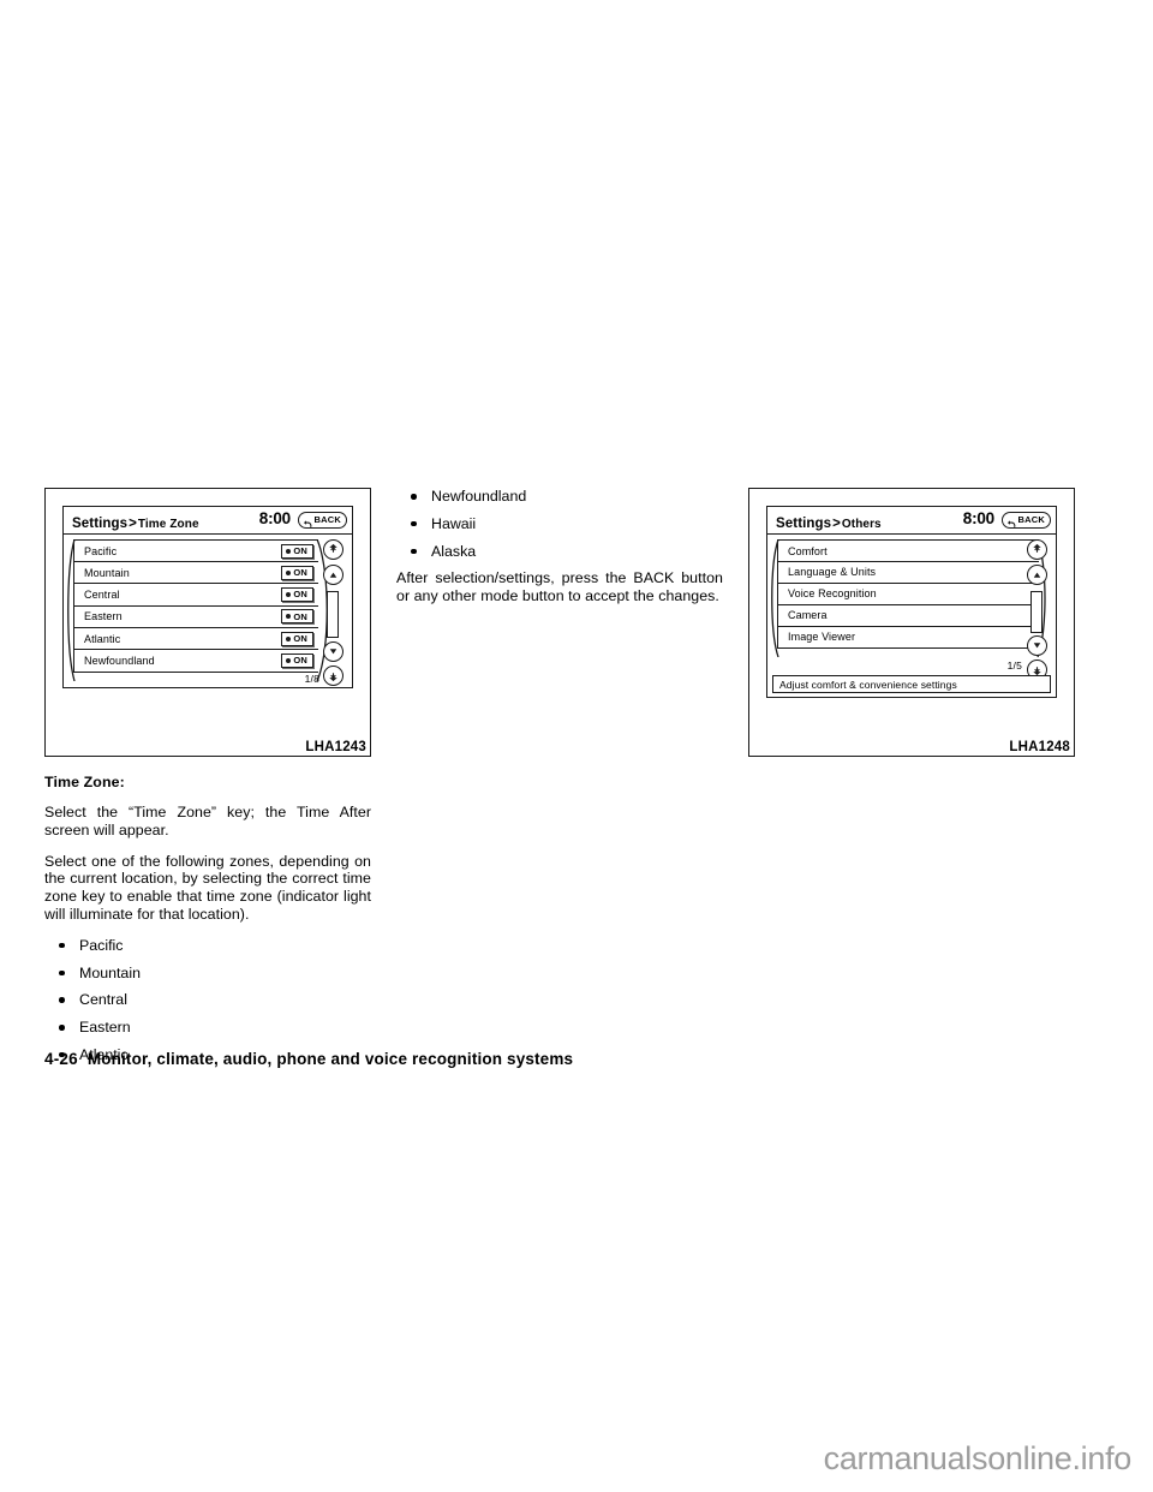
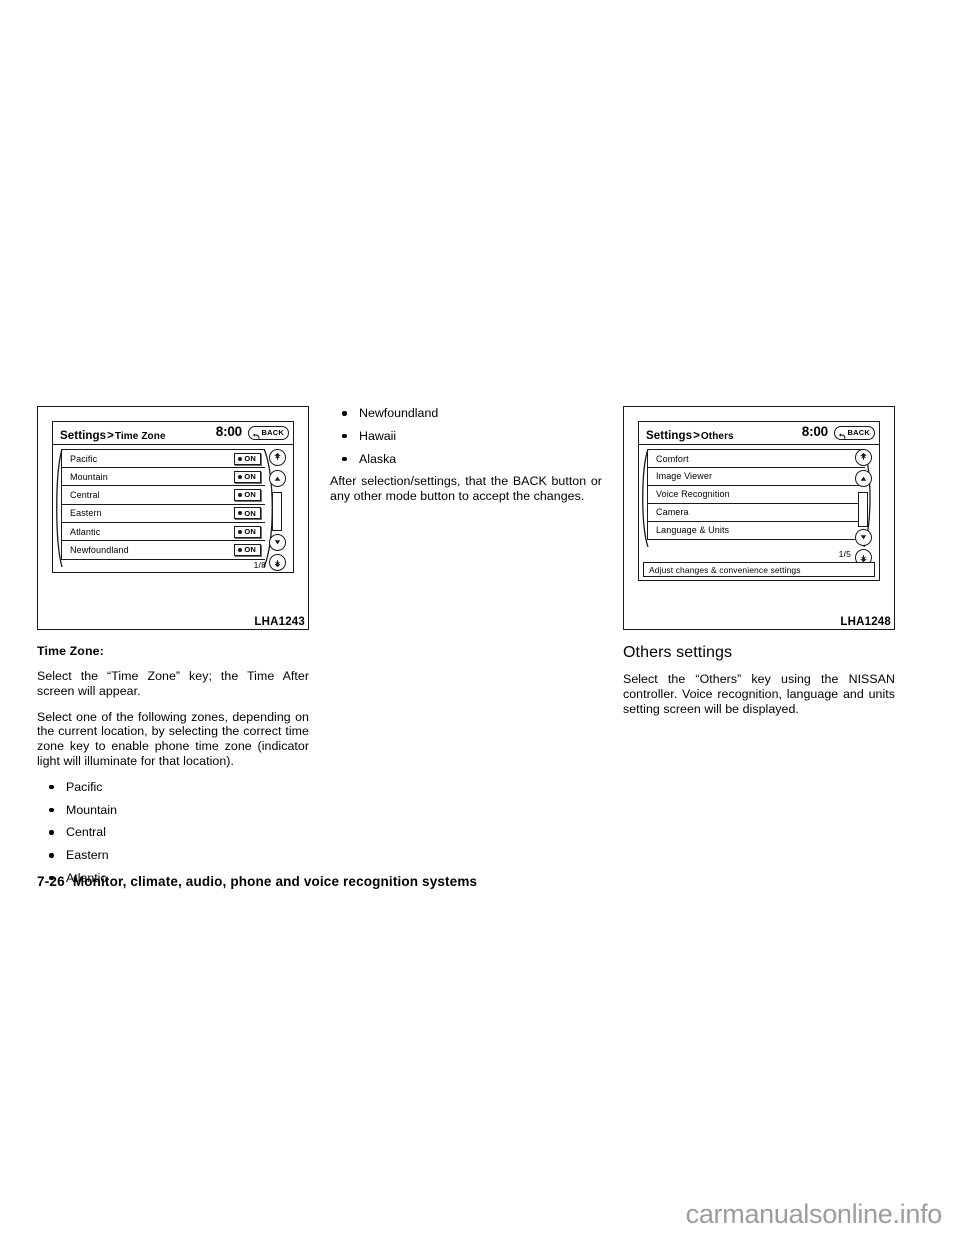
  Settings>Time Zone
  8:00
  BACK
  Pacific
  ON
  Mountain
  ON
  Central
  ON
  Eastern
  ON
  Atlantic
  ON
  Newfoundland
  ON
  1/8
  LHA1243
  Time Zone:
  Select the “Time Zone” key; the Time After screen will appear.
- Select one of the following zones, depending on the current location, by selecting the correct time zone key to enable that time zone (indicator light will illuminate for that location).
+ Select one of the following zones, depending on the current location, by selecting the correct time zone key to enable phone time zone (indicator light will illuminate for that location).
  Pacific
  Mountain
  Central
  Eastern
  Atlantic
  Newfoundland
  Hawaii
  Alaska
- After selection/settings, press the BACK button or any other mode button to accept the changes.
+ After selection/settings, that the BACK button or any other mode button to accept the changes.
  Settings>Others
  8:00
  BACK
  Comfort
- Language & Units
+ Image Viewer
  Voice Recognition
  Camera
- Image Viewer
+ Language & Units
  1/5
- Adjust comfort & convenience settings
+ Adjust changes & convenience settings
  LHA1248
+ Others settings
+ Select the “Others” key using the NISSAN controller. Voice recognition, language and units setting screen will be displayed.
- 4-26 Monitor, climate, audio, phone and voice recognition systems
+ 7-26 Monitor, climate, audio, phone and voice recognition systems
  carmanualsonline.info
